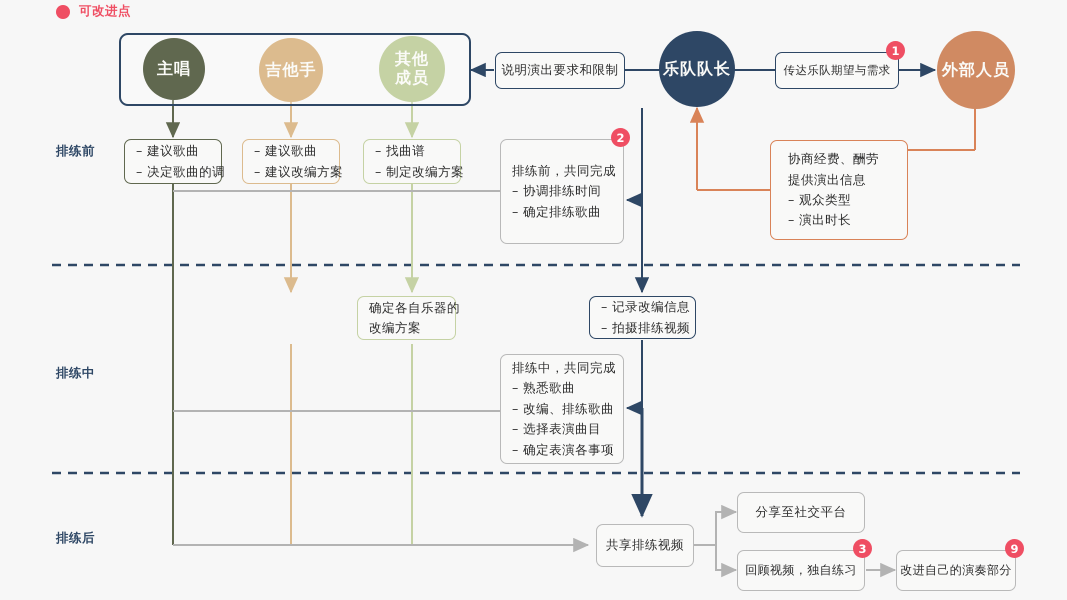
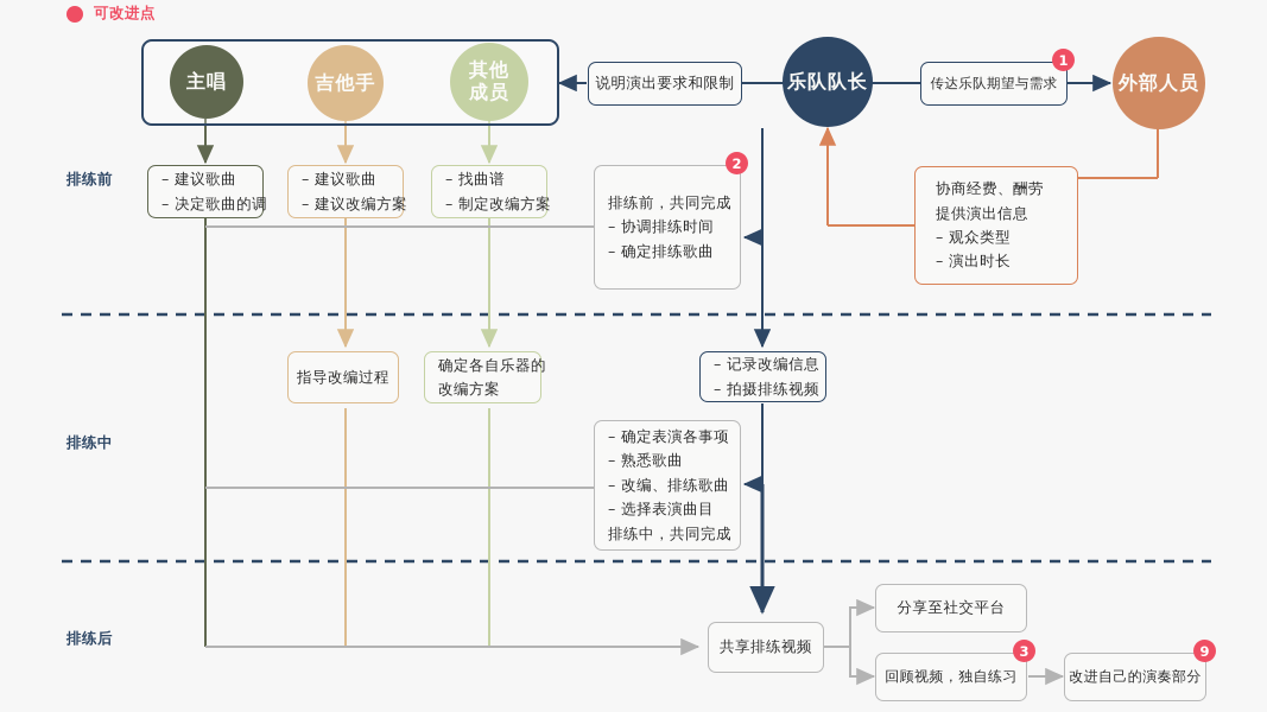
  可改进点
  排练前
  排练中
  排练后
  主唱
  吉他手
  其他
  成员
  乐队队长
  外部人员
  说明演出要求和限制
  传达乐队期望与需求
  1
  – 建议歌曲
  – 决定歌曲的调
  – 建议歌曲
  – 建议改编方案
  – 找曲谱
  – 制定改编方案
  排练前，共同完成
  – 协调排练时间
  – 确定排练歌曲
  2
  协商经费、酬劳
  提供演出信息
  – 观众类型
  – 演出时长
+ 指导改编过程
  确定各自乐器的
  改编方案
  – 记录改编信息
  – 拍摄排练视频
- 排练中，共同完成
+ – 确定表演各事项
  – 熟悉歌曲
  – 改编、排练歌曲
  – 选择表演曲目
- – 确定表演各事项
+ 排练中，共同完成
  共享排练视频
  分享至社交平台
  回顾视频，独自练习
  3
  改进自己的演奏部分
  9
